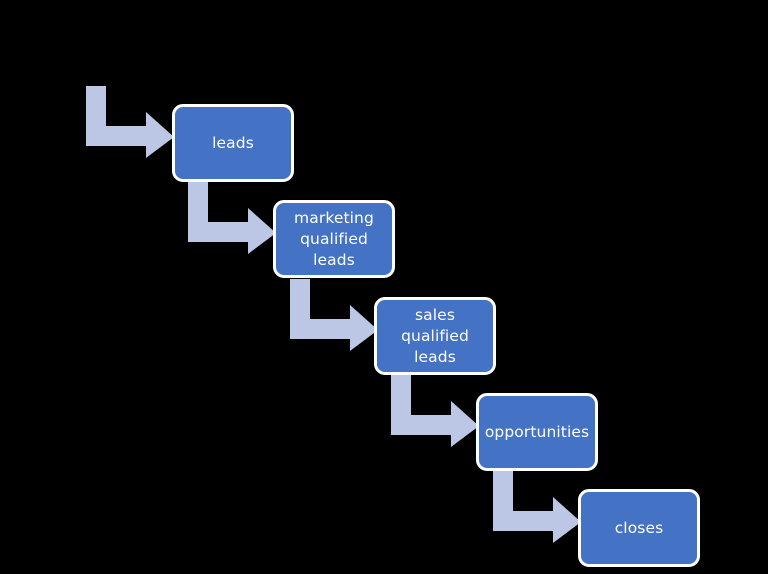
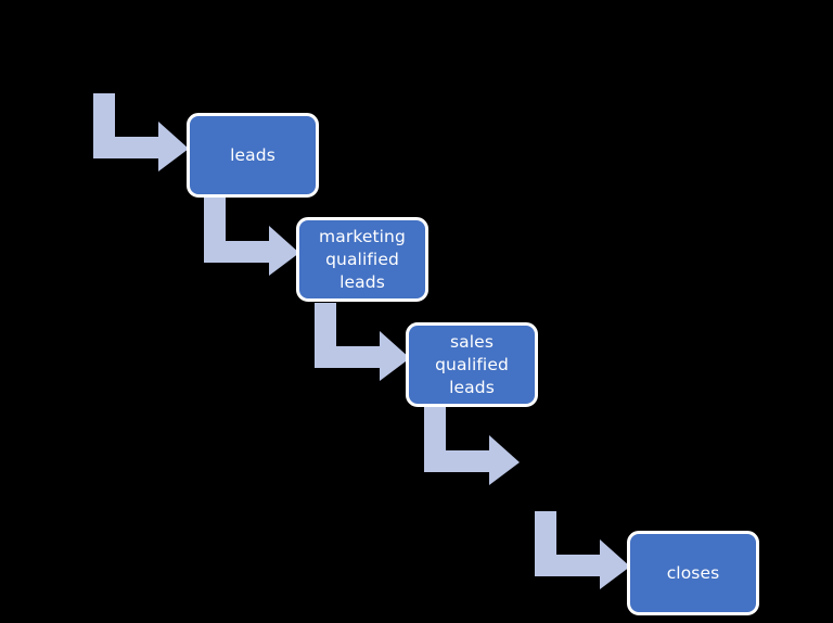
  leads
  marketing
  qualified
  leads
  sales qualified
  leads
- opportunities
  closes
